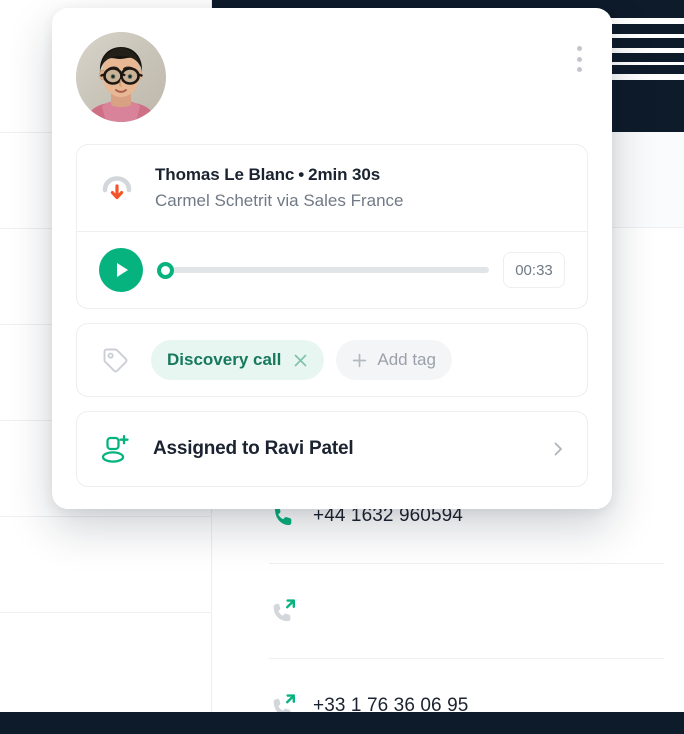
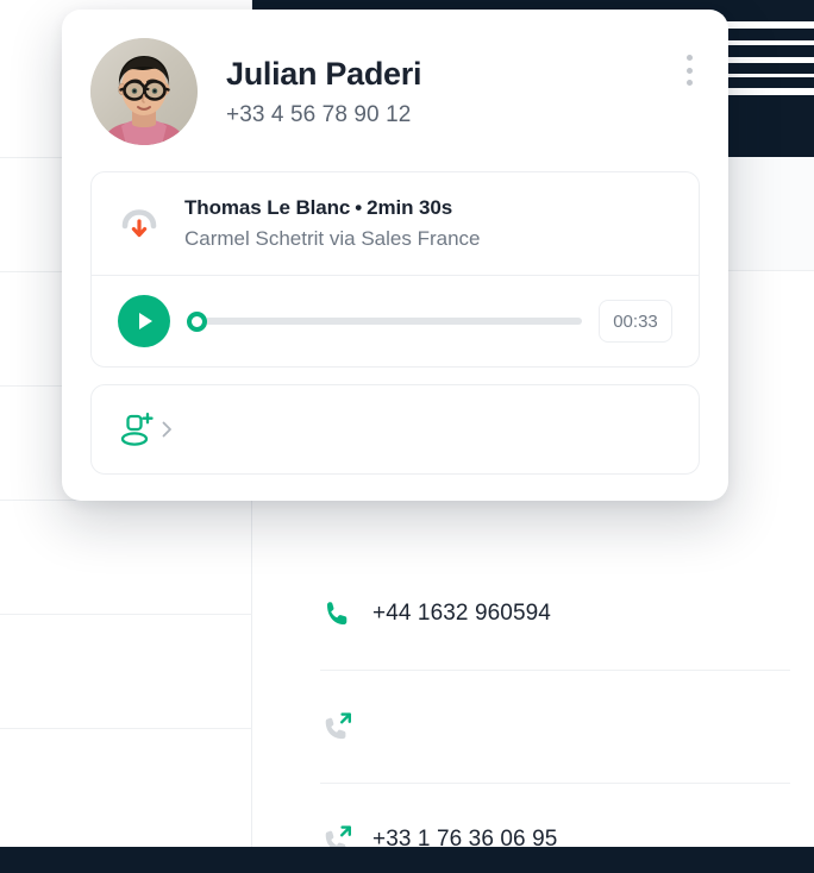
  +44 1632 960594
  +33 1 76 36 06 95
+ Julian Paderi
+ +33 4 56 78 90 12
  Thomas Le Blanc • 2min 30s
  Carmel Schetrit via Sales France
  00:33
- Discovery call
- Add tag
- Assigned to Ravi Patel
